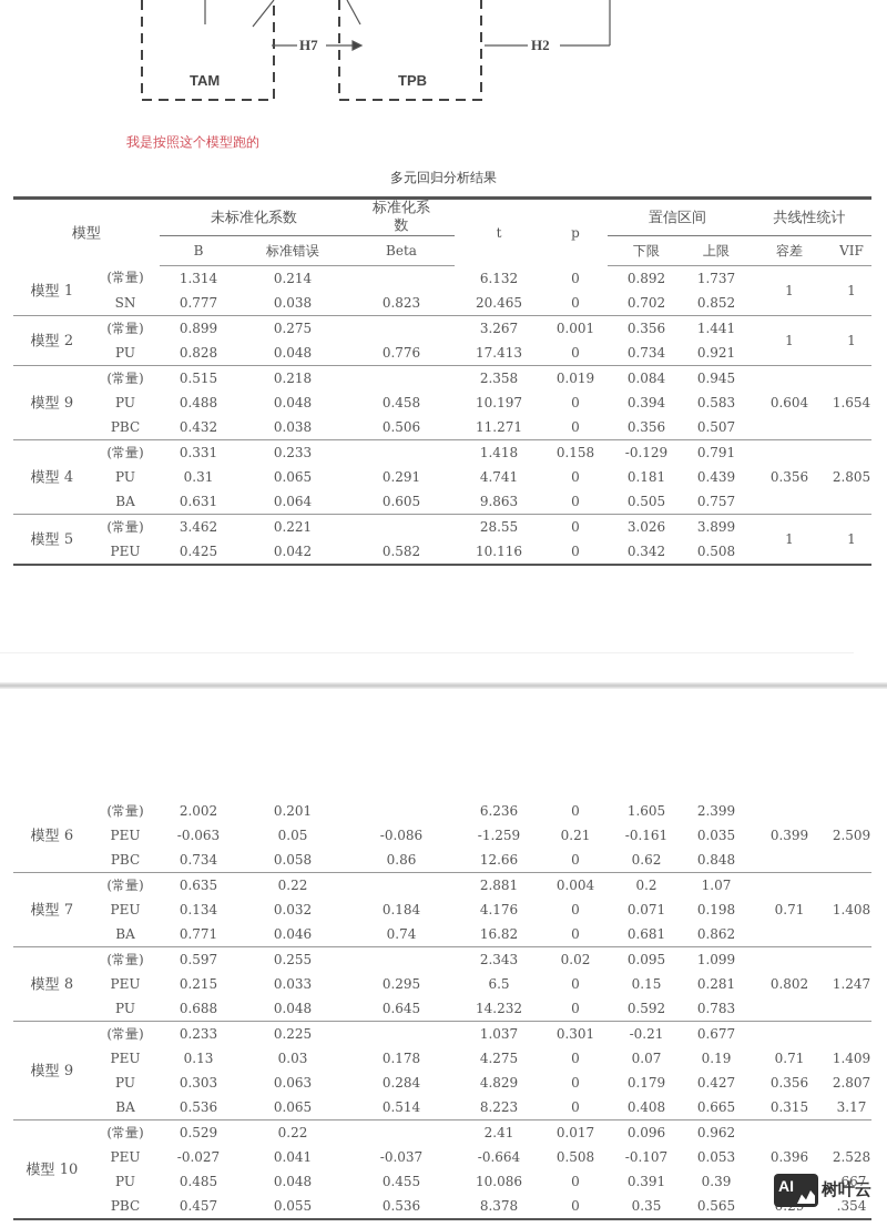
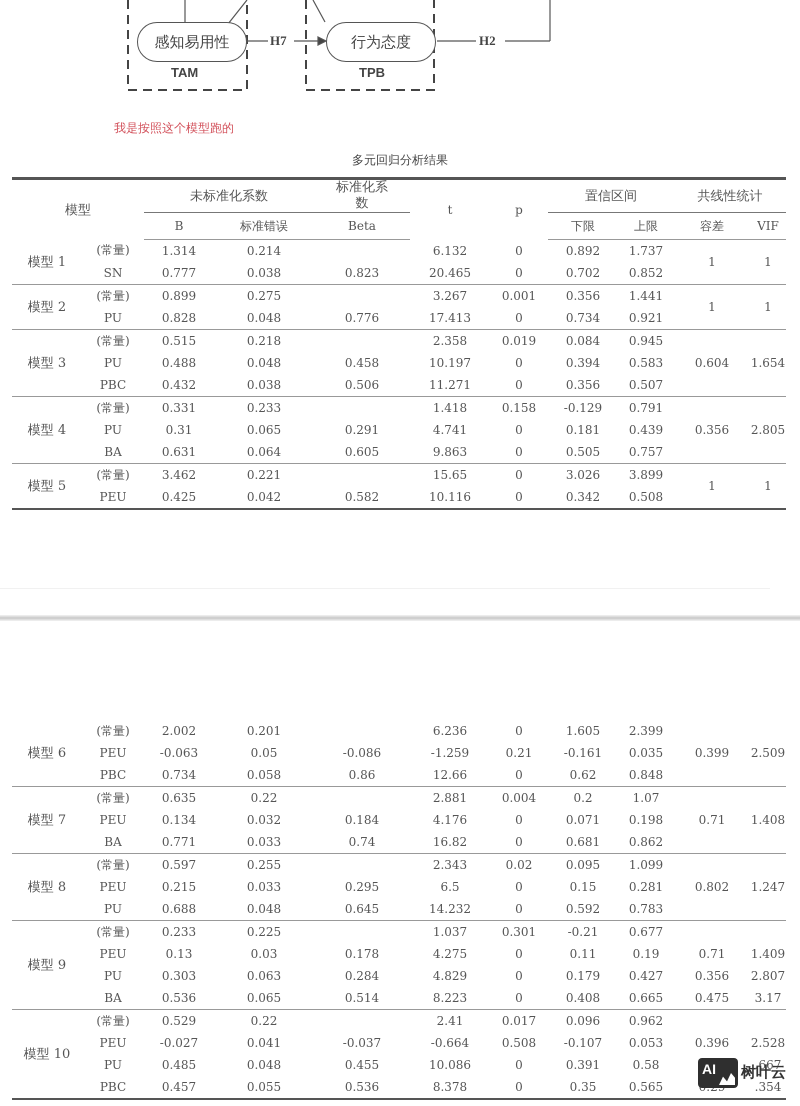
+ 感知易用性
+ 行为态度
  TAM
  TPB
  H7
  H2
  我是按照这个模型跑的
  多元回归分析结果
  模型	未标准化系数	标准化系数	t	p	置信区间	共线性统计
  B	标准错误	Beta	下限	上限	容差	VIF
  模型 1	(常量)	1.314	0.214		6.132	0	0.892	1.737	1	1
  SN	0.777	0.038	0.823	20.465	0	0.702	0.852
  模型 2	(常量)	0.899	0.275		3.267	0.001	0.356	1.441	1	1
  PU	0.828	0.048	0.776	17.413	0	0.734	0.921
- 模型 9	(常量)	0.515	0.218		2.358	0.019	0.084	0.945	0.604	1.654
+ 模型 3	(常量)	0.515	0.218		2.358	0.019	0.084	0.945	0.604	1.654
  PU	0.488	0.048	0.458	10.197	0	0.394	0.583
  PBC	0.432	0.038	0.506	11.271	0	0.356	0.507
  模型 4	(常量)	0.331	0.233		1.418	0.158	-0.129	0.791	0.356	2.805
  PU	0.31	0.065	0.291	4.741	0	0.181	0.439
  BA	0.631	0.064	0.605	9.863	0	0.505	0.757
- 模型 5	(常量)	3.462	0.221		28.55	0	3.026	3.899	1	1
+ 模型 5	(常量)	3.462	0.221		15.65	0	3.026	3.899	1	1
  PEU	0.425	0.042	0.582	10.116	0	0.342	0.508
  模型 6	(常量)	2.002	0.201		6.236	0	1.605	2.399	0.399	2.509
  PEU	-0.063	0.05	-0.086	-1.259	0.21	-0.161	0.035
  PBC	0.734	0.058	0.86	12.66	0	0.62	0.848
  模型 7	(常量)	0.635	0.22		2.881	0.004	0.2	1.07	0.71	1.408
  PEU	0.134	0.032	0.184	4.176	0	0.071	0.198
- BA	0.771	0.046	0.74	16.82	0	0.681	0.862
+ BA	0.771	0.033	0.74	16.82	0	0.681	0.862
  模型 8	(常量)	0.597	0.255		2.343	0.02	0.095	1.099	0.802	1.247
  PEU	0.215	0.033	0.295	6.5	0	0.15	0.281
  PU	0.688	0.048	0.645	14.232	0	0.592	0.783
  模型 9	(常量)	0.233	0.225		1.037	0.301	-0.21	0.677
- PEU	0.13	0.03	0.178	4.275	0	0.07	0.19	0.71	1.409
+ PEU	0.13	0.03	0.178	4.275	0	0.11	0.19	0.71	1.409
  PU	0.303	0.063	0.284	4.829	0	0.179	0.427	0.356	2.807
- BA	0.536	0.065	0.514	8.223	0	0.408	0.665	0.315	3.17
+ BA	0.536	0.065	0.514	8.223	0	0.408	0.665	0.475	3.17
  模型 10	(常量)	0.529	0.22		2.41	0.017	0.096	0.962
  PEU	-0.027	0.041	-0.037	-0.664	0.508	-0.107	0.053	0.396	2.528
- PU	0.485	0.048	0.455	10.086	0	0.391	0.39		.667
+ PU	0.485	0.048	0.455	10.086	0	0.391	0.58		.667
  PBC	0.457	0.055	0.536	8.378	0	0.35	0.565		.354
  AI
  树叶云
